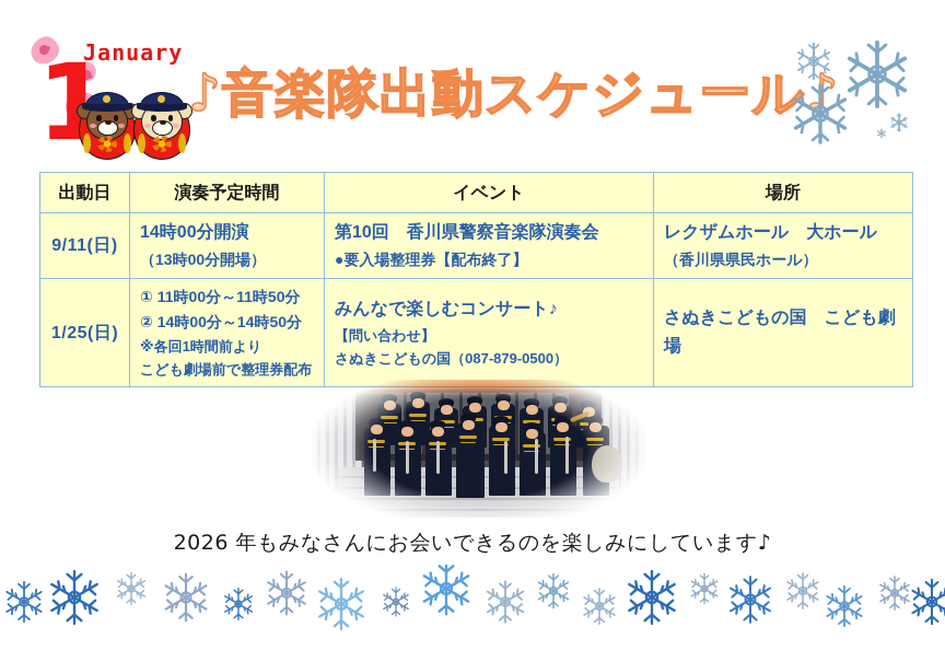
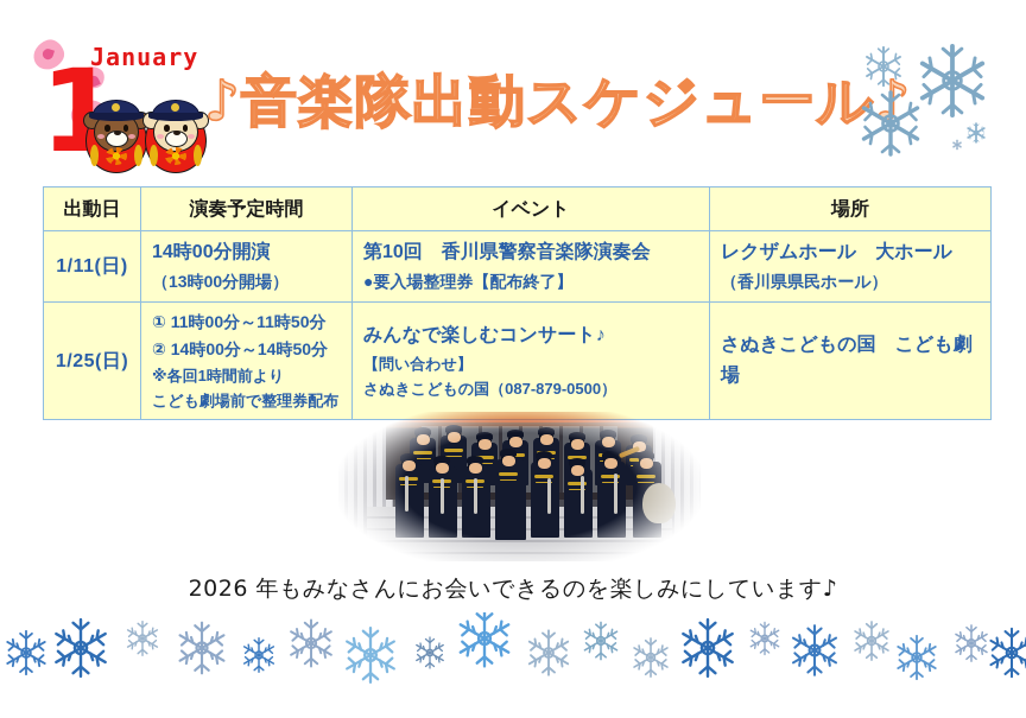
  1
  January
  ♪音楽隊出動スケジュール
  出動日	演奏予定時間	イベント	場所
- 9/11(日)	14時00分開演 （13時00分開場）	第10回 香川県警察音楽隊演奏会 ●要入場整理券【配布終了】	レクザムホール 大ホール （香川県県民ホール）
+ 1/11(日)	14時00分開演 （13時00分開場）	第10回 香川県警察音楽隊演奏会 ●要入場整理券【配布終了】	レクザムホール 大ホール （香川県県民ホール）
  1/25(日)	① 11時00分～11時50分 ② 14時00分～14時50分 ※各回1時間前より こども劇場前で整理券配布	みんなで楽しむコンサート♪ 【問い合わせ】 さぬきこどもの国（087-879-0500）	さぬきこどもの国 こども劇場
  2026 年もみなさんにお会いできるのを楽しみにしています♪
